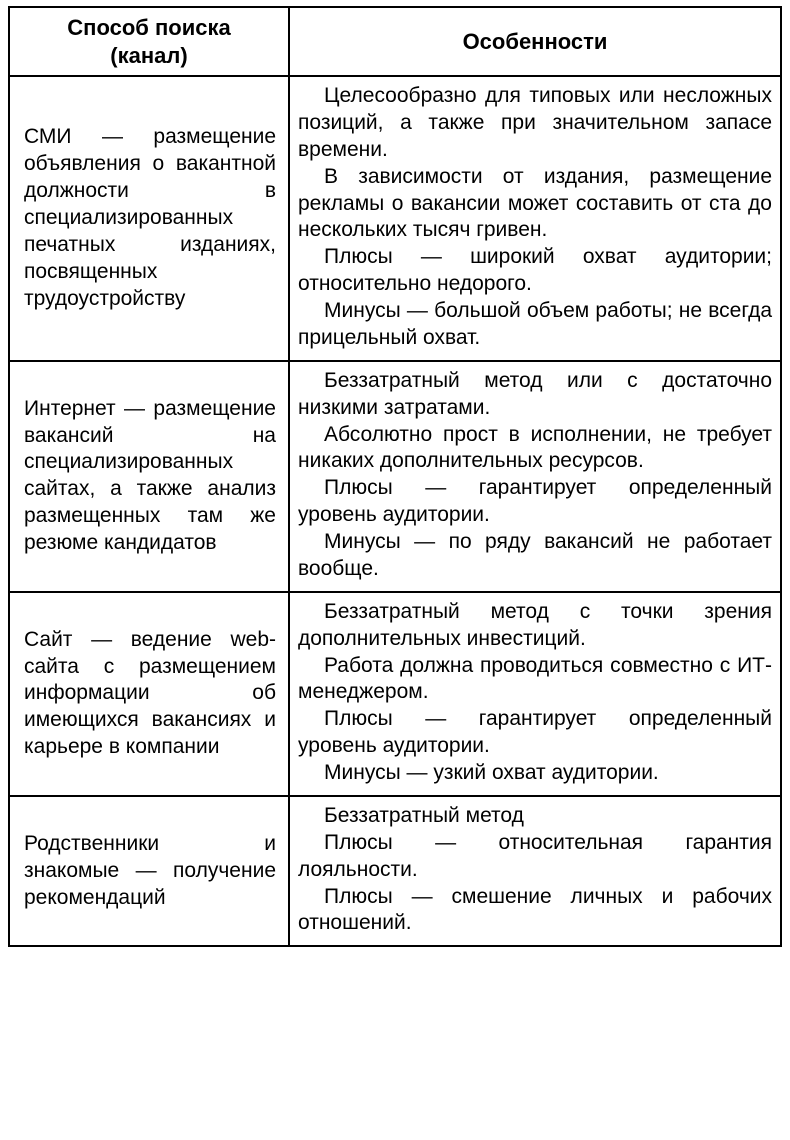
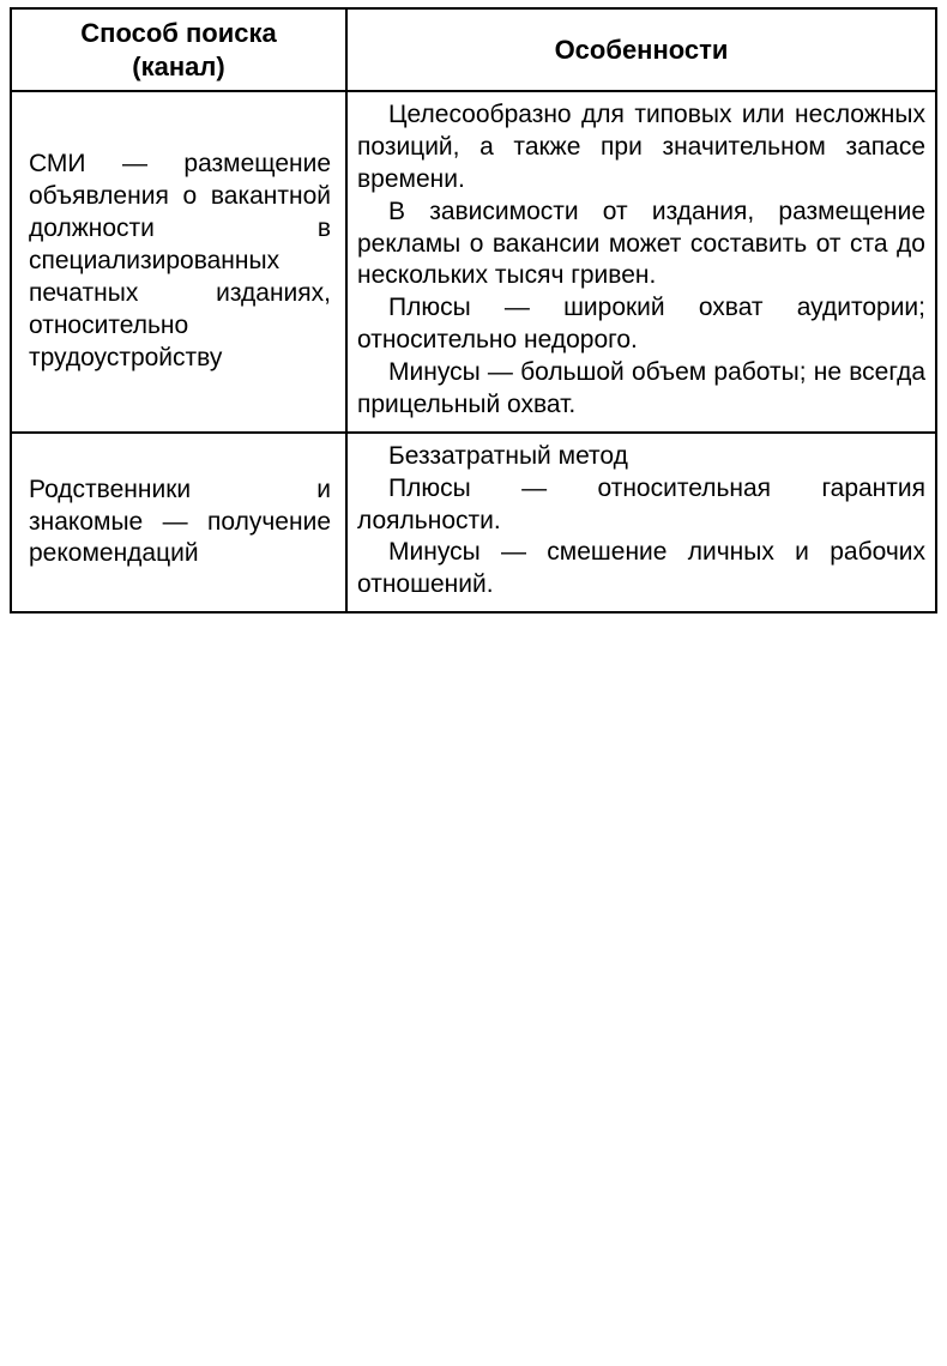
  Способ поиска (канал)	Особенности
- СМИ — размещение объявления о вакантной должности в специализированных печатных изданиях, посвященных трудоустройству	Целесообразно для типовых или несложных позиций, а также при значительном запасе времени. В зависимости от издания, размещение рекламы о вакансии может составить от ста до нескольких тысяч гривен. Плюсы — широкий охват аудитории; относительно недорого. Минусы — большой объем работы; не всегда прицельный охват.
+ СМИ — размещение объявления о вакантной должности в специализированных печатных изданиях, относительно трудоустройству	Целесообразно для типовых или несложных позиций, а также при значительном запасе времени. В зависимости от издания, размещение рекламы о вакансии может составить от ста до нескольких тысяч гривен. Плюсы — широкий охват аудитории; относительно недорого. Минусы — большой объем работы; не всегда прицельный охват.
- Интернет — размещение вакансий на специализированных сайтах, а также анализ размещенных там же резюме кандидатов	Беззатратный метод или с достаточно низкими затратами. Абсолютно прост в исполнении, не требует никаких дополнительных ресурсов. Плюсы — гарантирует определенный уровень аудитории. Минусы — по ряду вакансий не работает вообще.
- Сайт — ведение web-сайта с размещением информации об имеющихся вакансиях и карьере в компании	Беззатратный метод с точки зрения дополнительных инвестиций. Работа должна проводиться совместно с ИТ-менеджером. Плюсы — гарантирует определенный уровень аудитории. Минусы — узкий охват аудитории.
- Родственники и знакомые — получение рекомендаций	Беззатратный метод Плюсы — относительная гарантия лояльности. Плюсы — смешение личных и рабочих отношений.
+ Родственники и знакомые — получение рекомендаций	Беззатратный метод Плюсы — относительная гарантия лояльности. Минусы — смешение личных и рабочих отношений.
